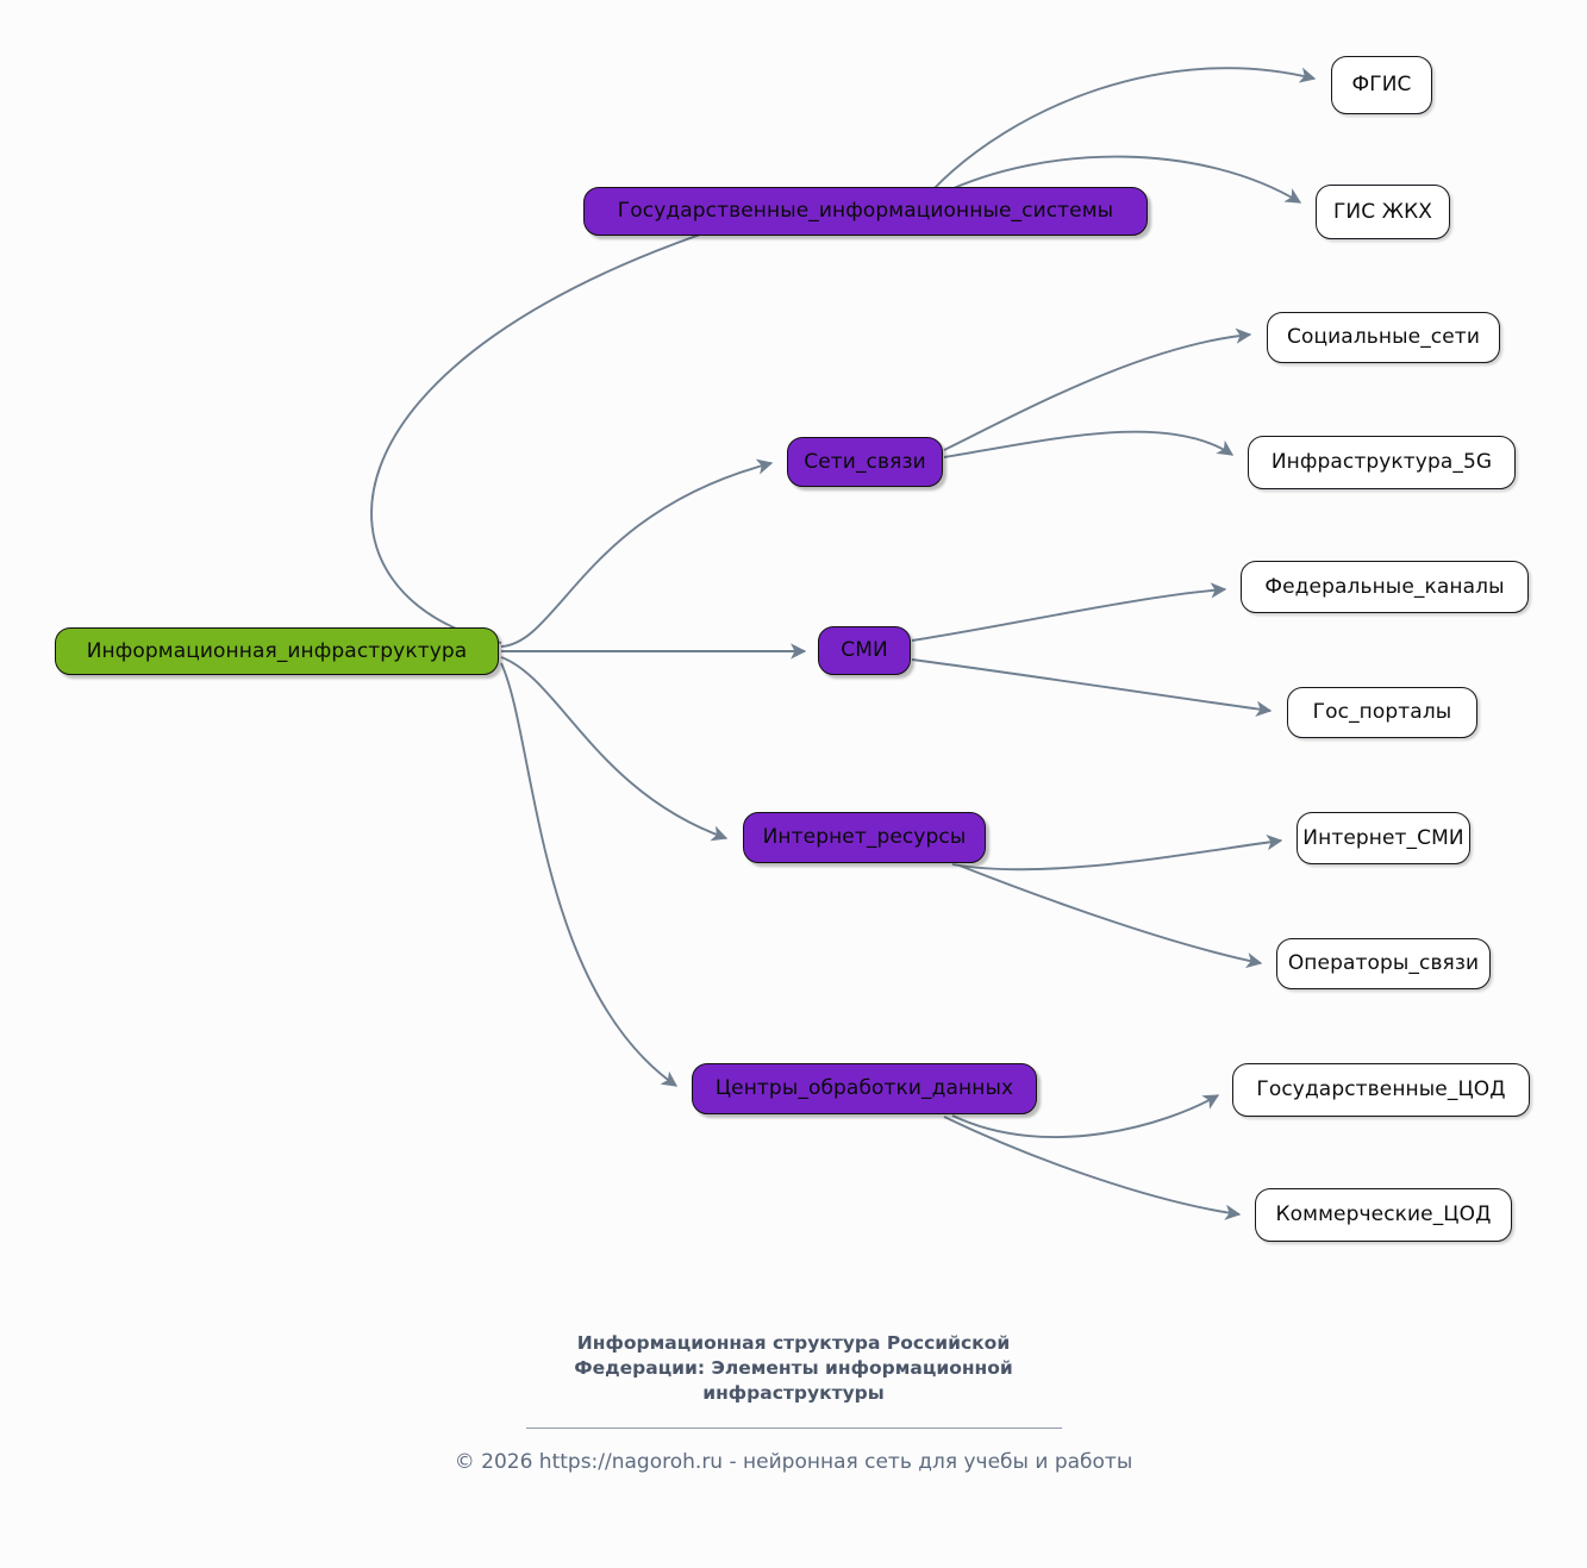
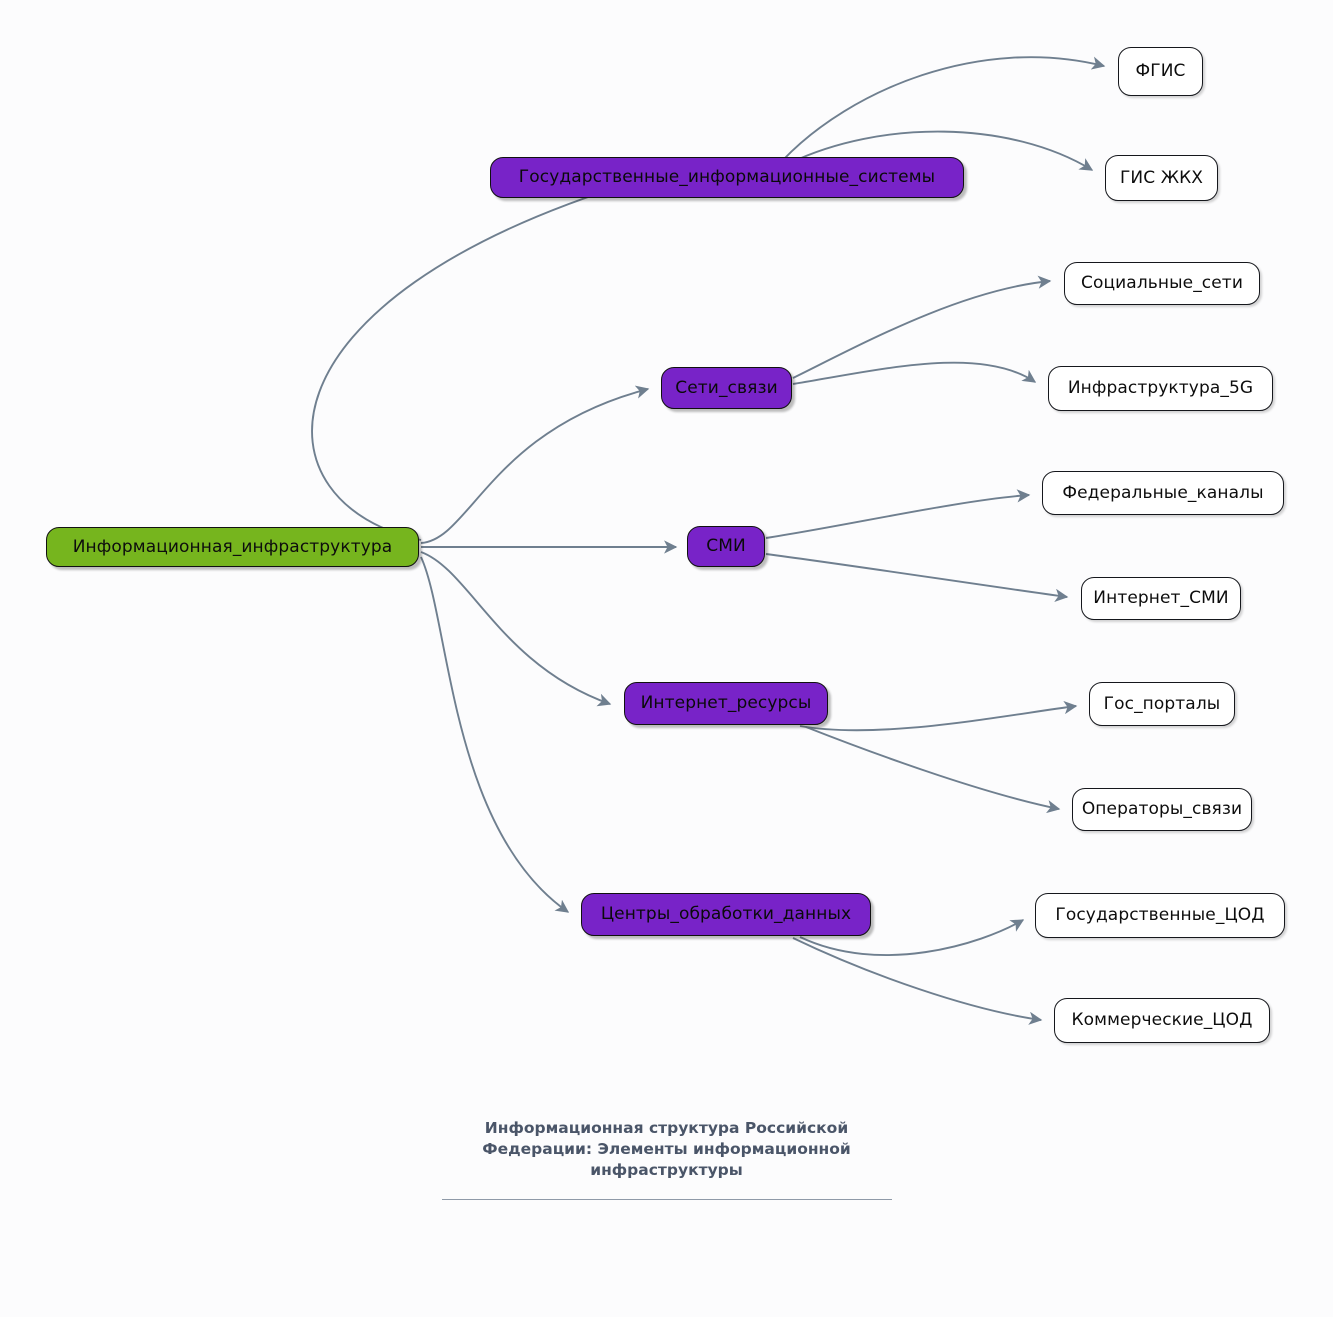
  Информационная_инфраструктура
  Государственные_информационные_системы
  ФГИС
  ГИС ЖКХ
  Сети_связи
  Социальные_сети
  Инфраструктура_5G
  СМИ
  Федеральные_каналы
- Гос_порталы
+ Интернет_СМИ
  Интернет_ресурсы
- Интернет_СМИ
+ Гос_порталы
  Операторы_связи
  Центры_обработки_данных
  Государственные_ЦОД
  Коммерческие_ЦОД
  Информационная структура Российской
  Федерации: Элементы информационной
  инфраструктуры
- © 2026 https://nagoroh.ru - нейронная сеть для учебы и работы
